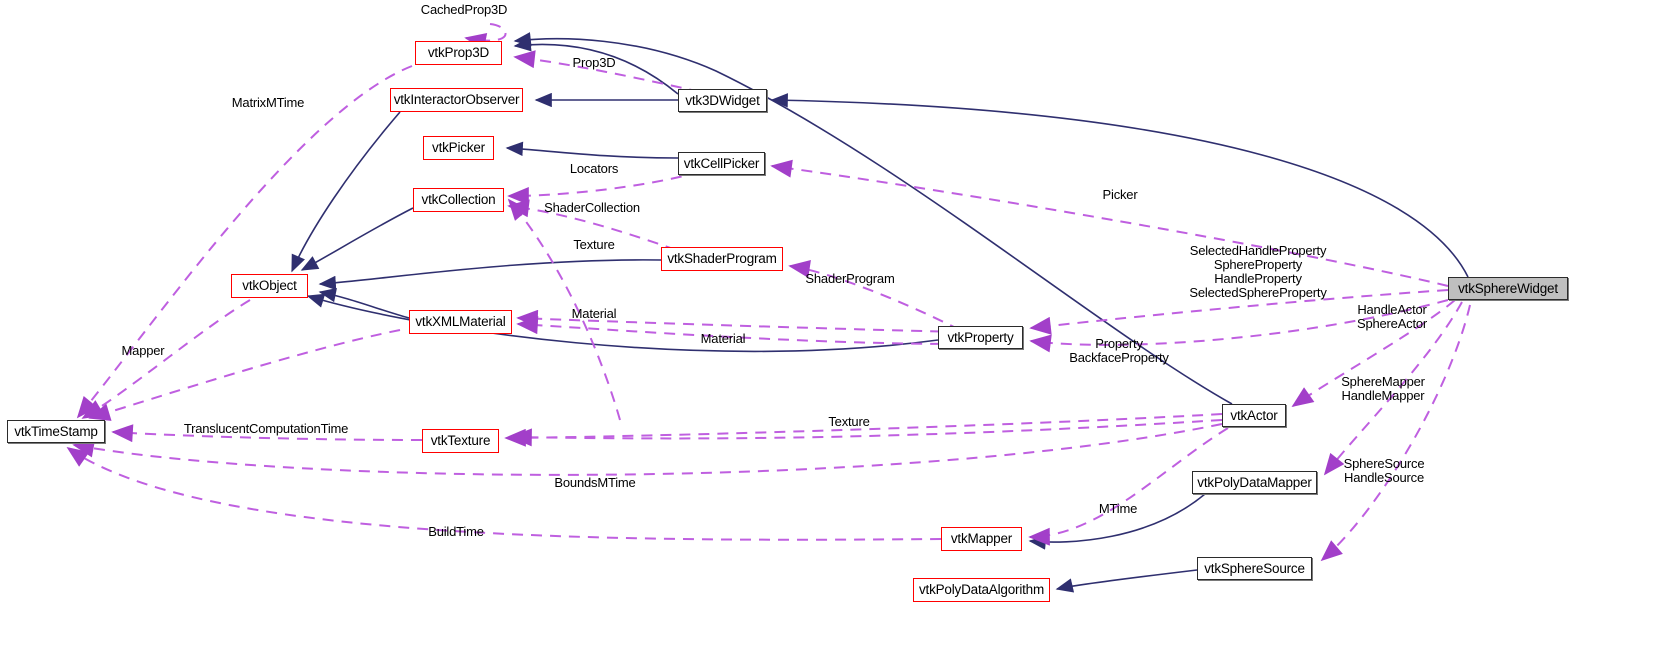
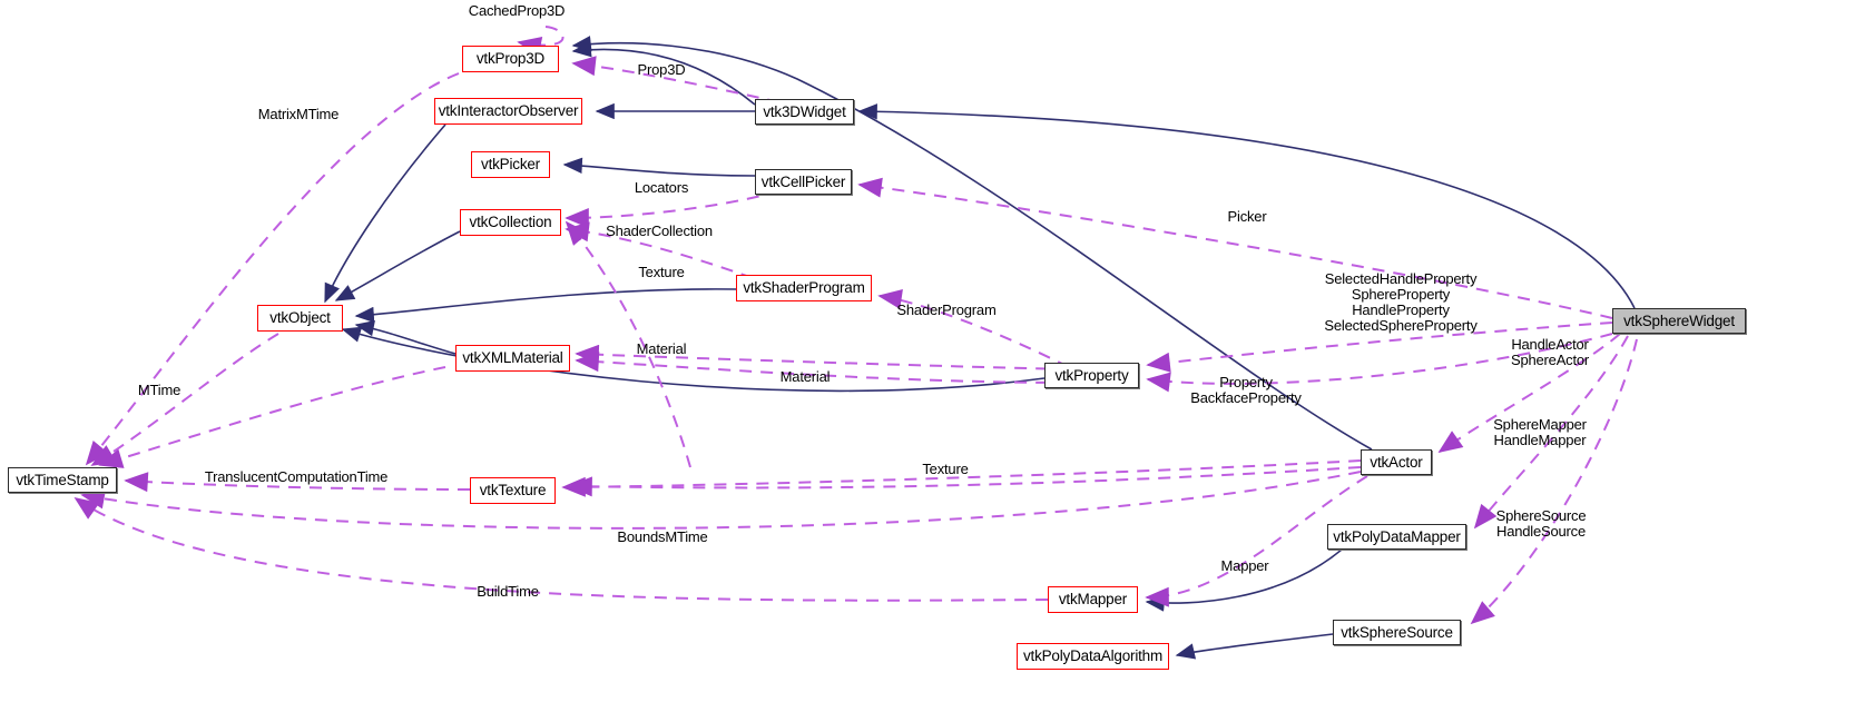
  vtkProp3D
  vtkInteractorObserver
  vtkPicker
  vtkCollection
  vtkObject
  vtkXMLMaterial
  vtkShaderProgram
  vtkTexture
  vtkMapper
  vtkPolyDataAlgorithm
  vtk3DWidget
  vtkCellPicker
  vtkProperty
  vtkActor
  vtkTimeStamp
  vtkPolyDataMapper
  vtkSphereSource
  vtkSphereWidget
  CachedProp3D
  Prop3D
  MatrixMTime
  Locators
  ShaderCollection
  Texture
  ShaderProgram
  Material
  Material
  Picker
  SelectedHandleProperty
  SphereProperty
  HandleProperty
  SelectedSphereProperty
  HandleActor
  SphereActor
  Property
  BackfaceProperty
  SphereMapper
  HandleMapper
- Mapper
+ MTime
  TranslucentComputationTime
  Texture
  SphereSource
  HandleSource
  BoundsMTime
- MTime
+ Mapper
  BuildTime
